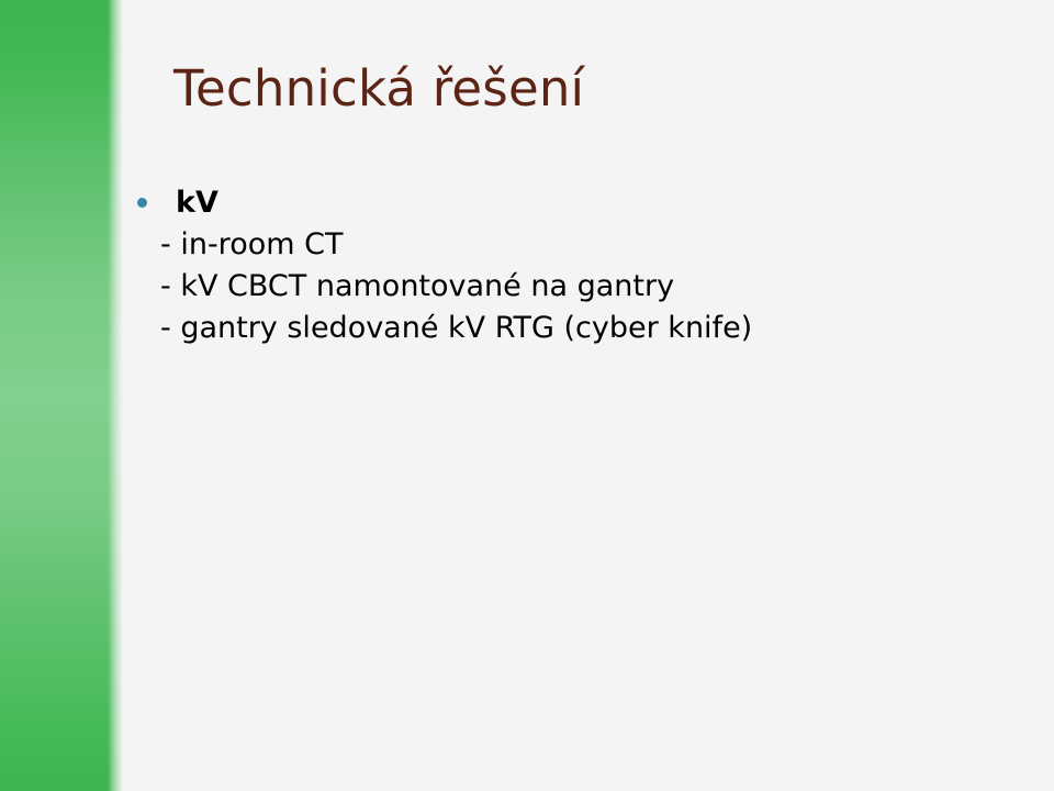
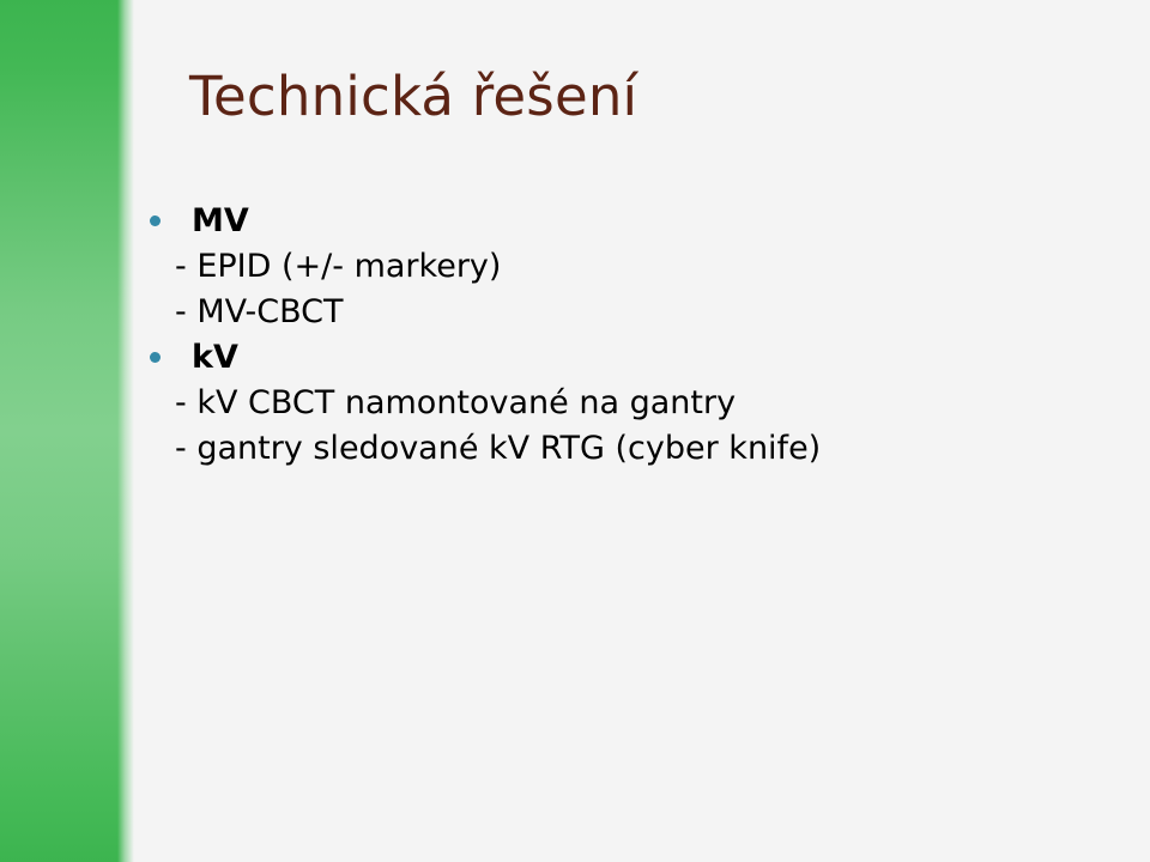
  Technická řešení
+ MV
+ - EPID (+/- markery)
+ - MV-CBCT
  kV
- - in-room CT
  - kV CBCT namontované na gantry
  - gantry sledované kV RTG (cyber knife)
